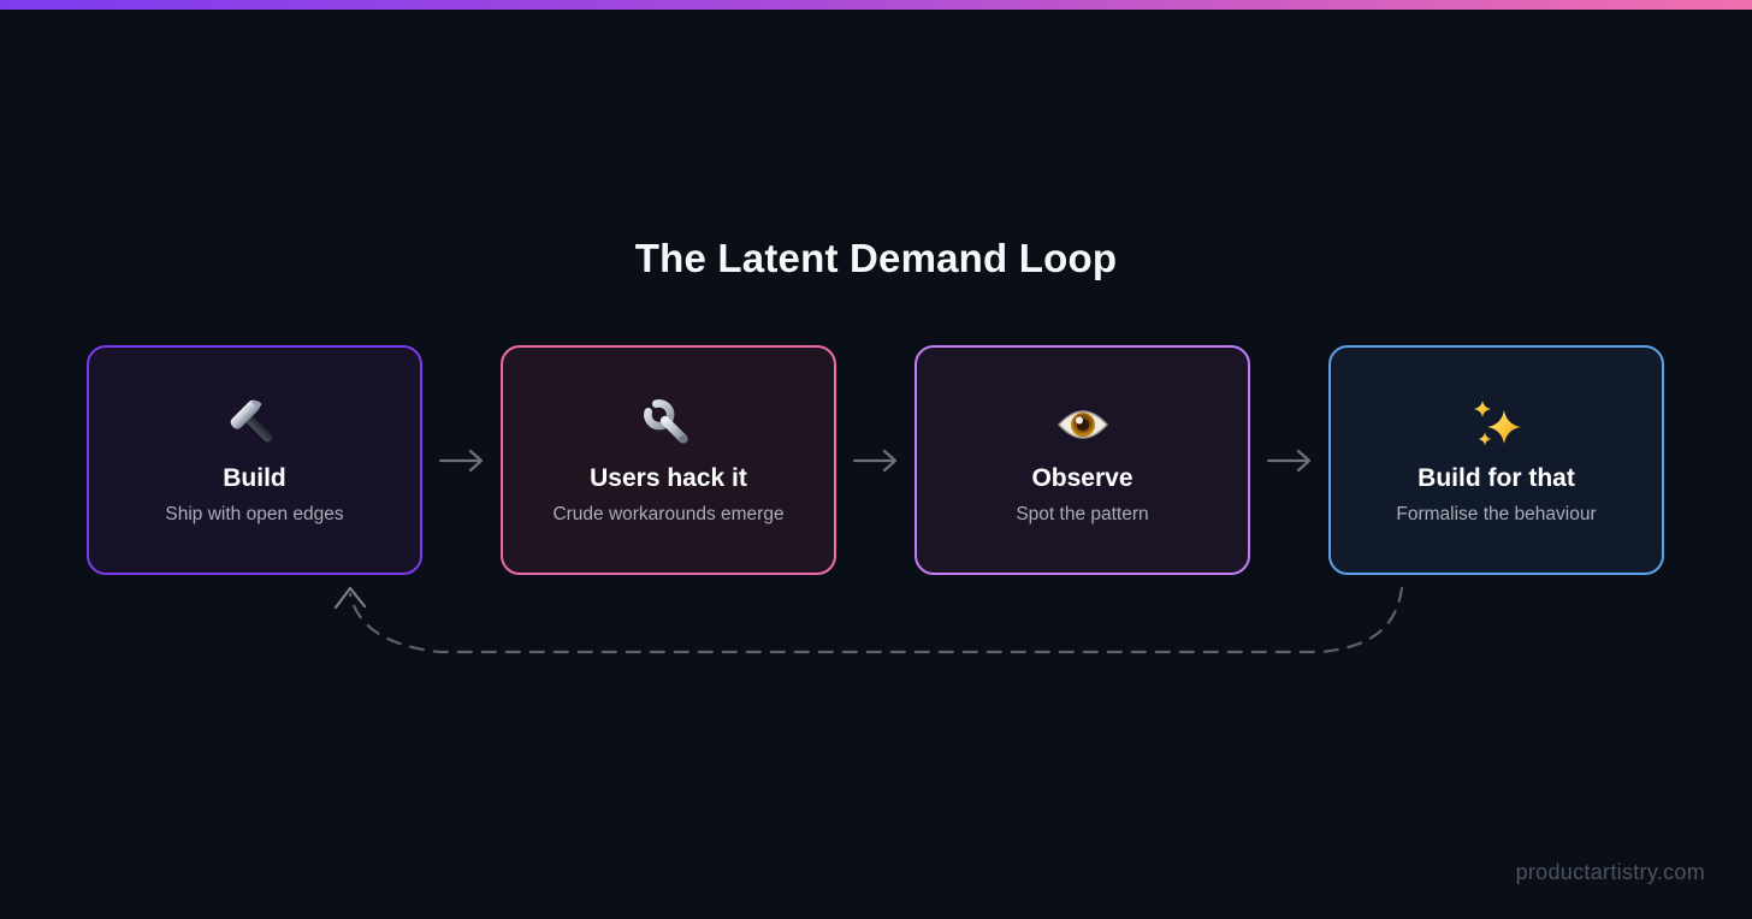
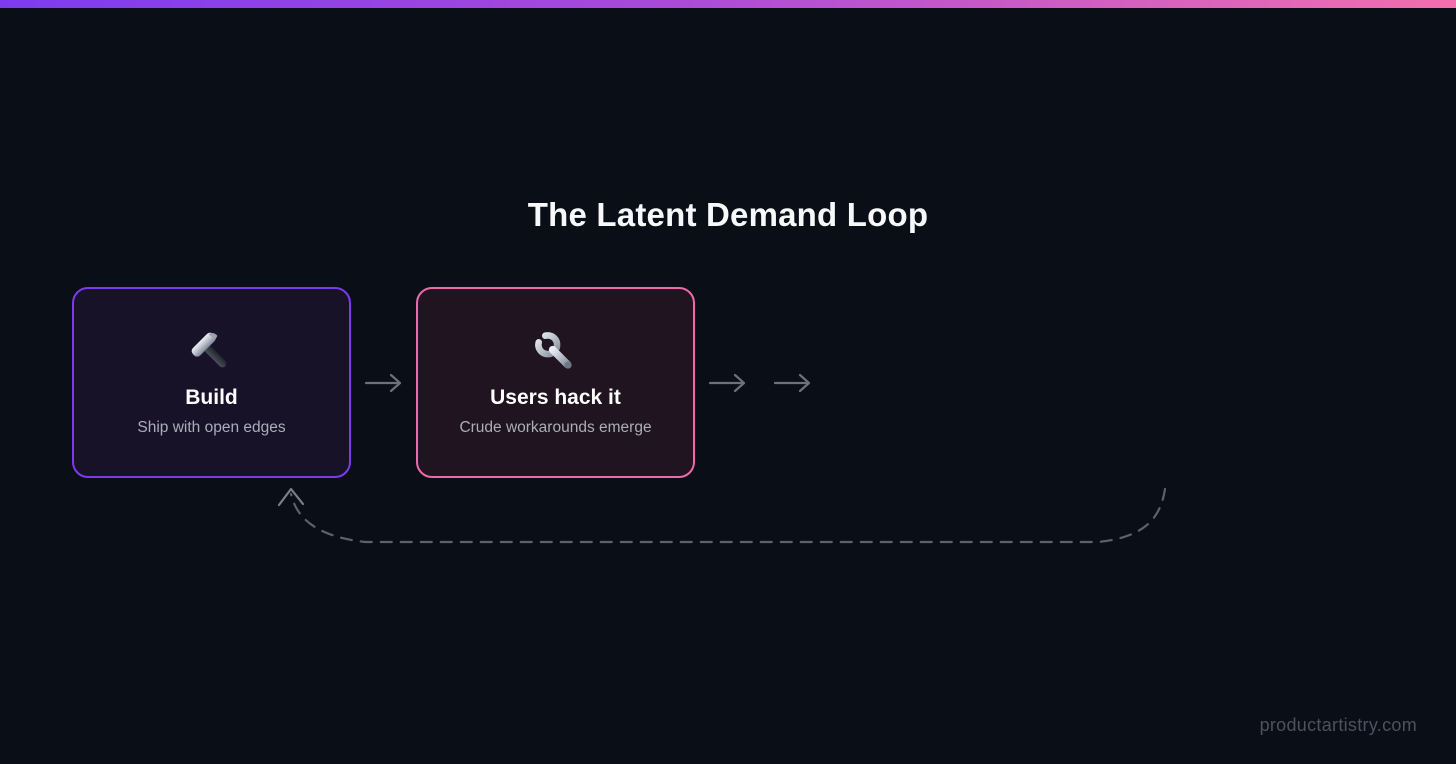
  The Latent Demand Loop
  Build
  Ship with open edges
  Users hack it
  Crude workarounds emerge
- Observe
- Spot the pattern
- Build for that
- Formalise the behaviour
  productartistry.com
